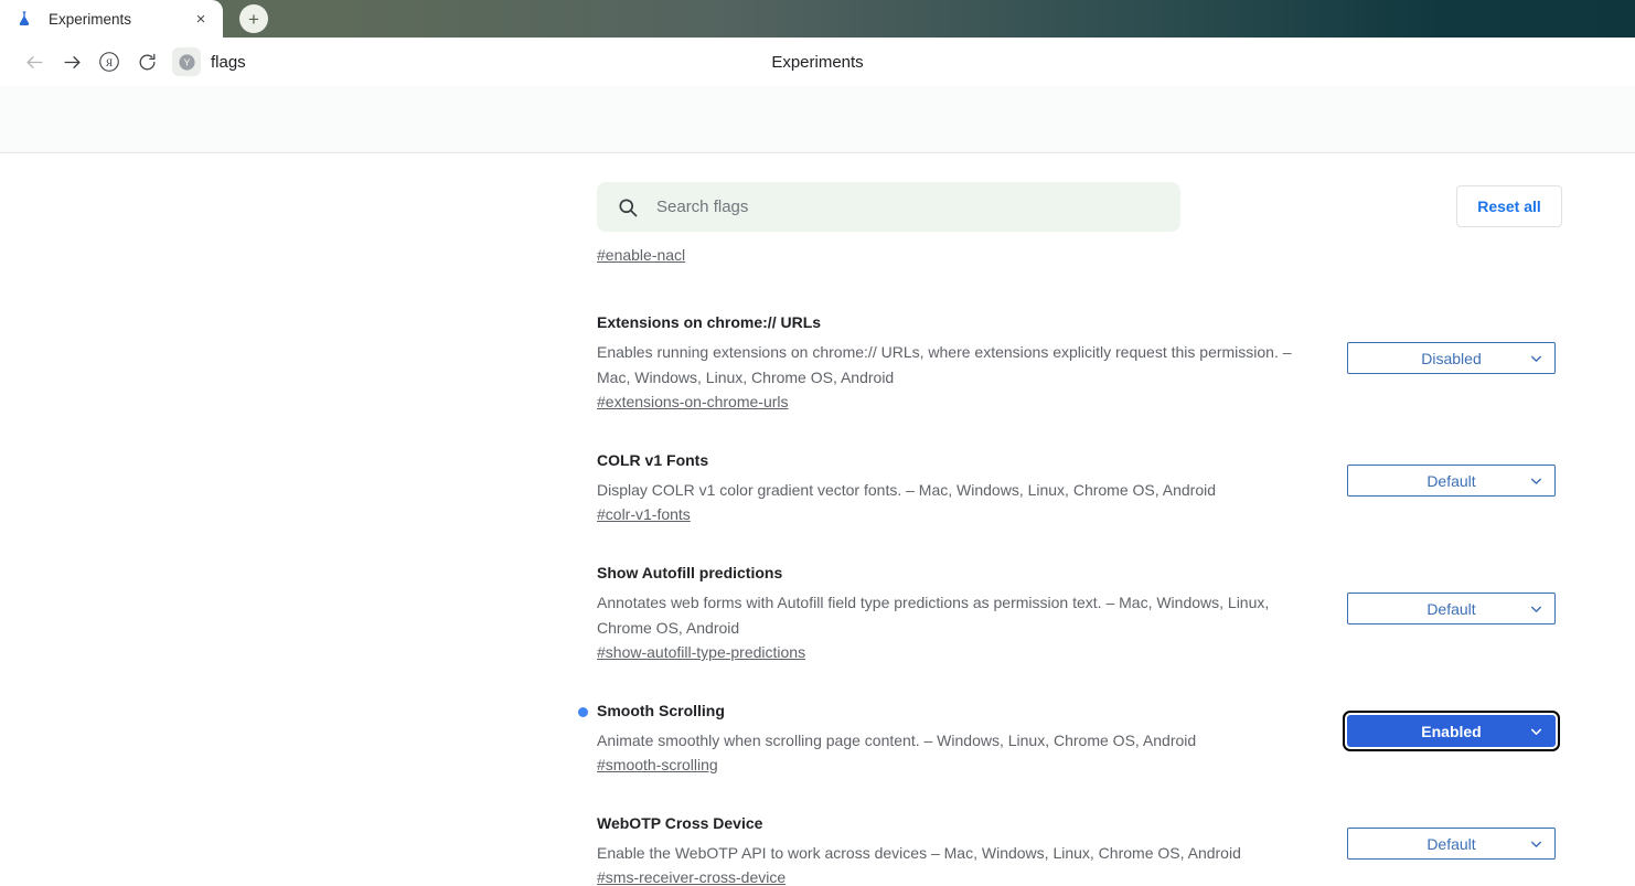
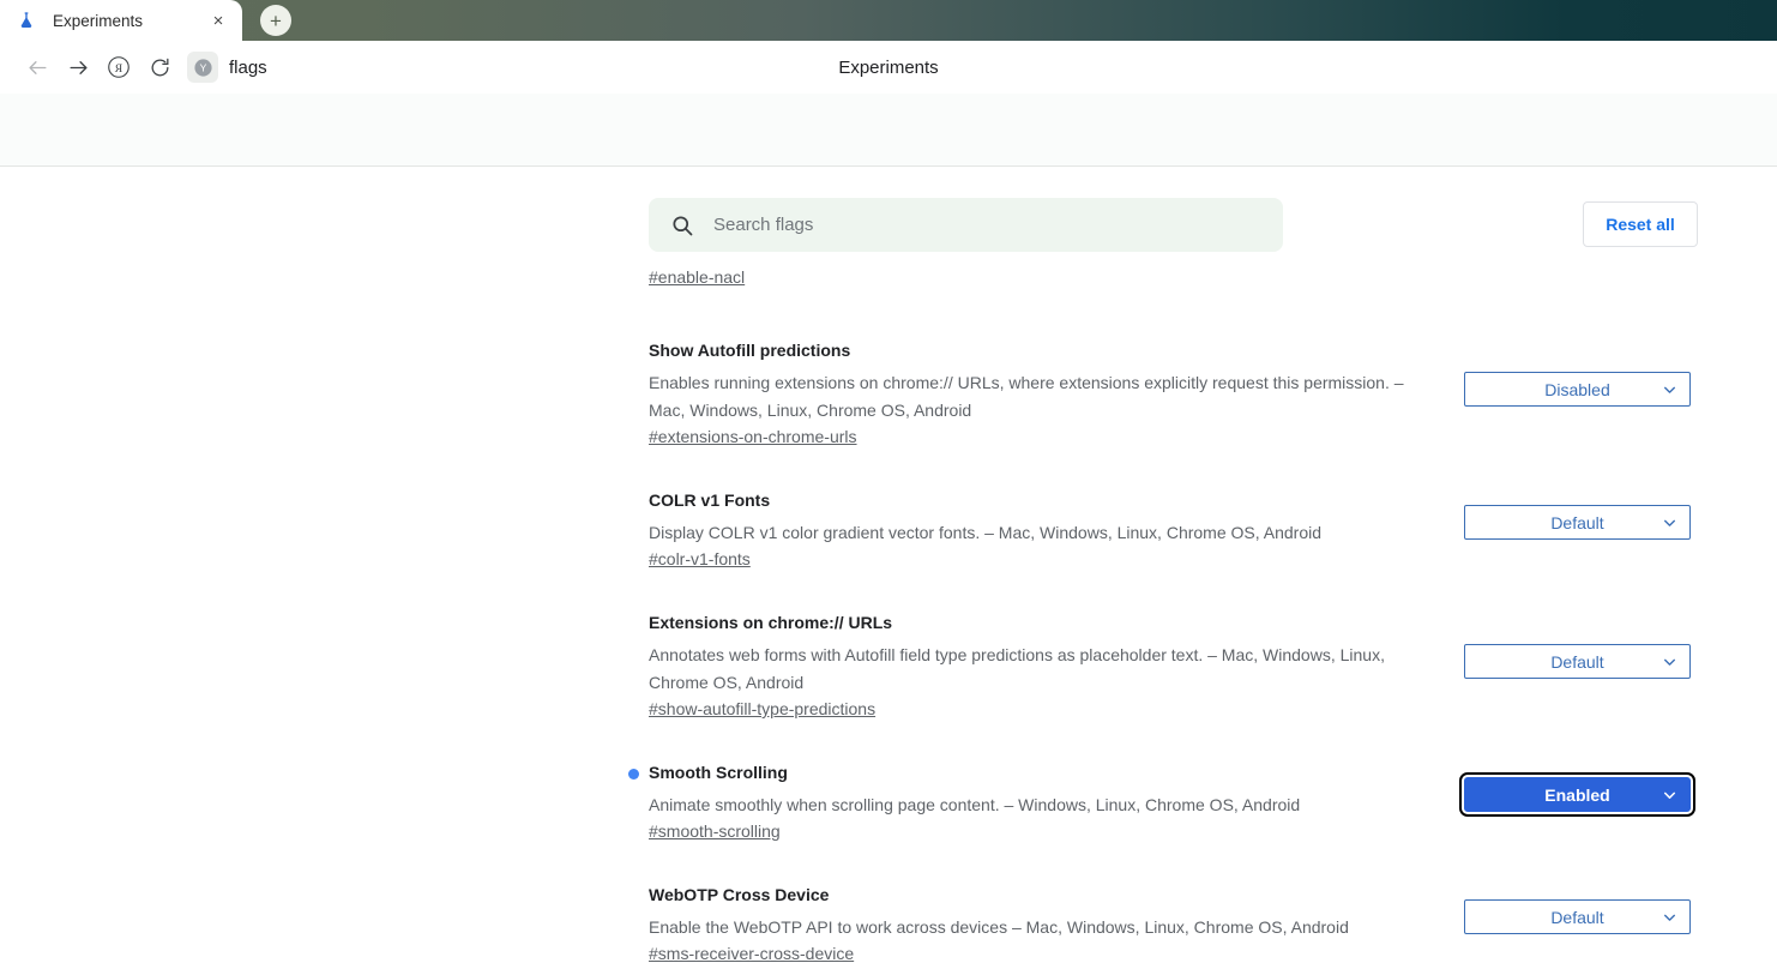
  Experiments
  ×
  +
  Я
  Y
  flags
  Experiments
  Search flags
  Reset all
  #enable-nacl
- Extensions on chrome:// URLs
+ Show Autofill predictions
  Enables running extensions on chrome:// URLs, where extensions explicitly request this permission. – Mac, Windows, Linux, Chrome OS, Android
  #extensions-on-chrome-urls
  Disabled
  COLR v1 Fonts
  Display COLR v1 color gradient vector fonts. – Mac, Windows, Linux, Chrome OS, Android
  #colr-v1-fonts
  Default
- Show Autofill predictions
+ Extensions on chrome:// URLs
- Annotates web forms with Autofill field type predictions as permission text. – Mac, Windows, Linux, Chrome OS, Android
+ Annotates web forms with Autofill field type predictions as placeholder text. – Mac, Windows, Linux, Chrome OS, Android
  #show-autofill-type-predictions
  Default
  Smooth Scrolling
  Animate smoothly when scrolling page content. – Windows, Linux, Chrome OS, Android
  #smooth-scrolling
  Enabled
  WebOTP Cross Device
  Enable the WebOTP API to work across devices – Mac, Windows, Linux, Chrome OS, Android
  #sms-receiver-cross-device
  Default
